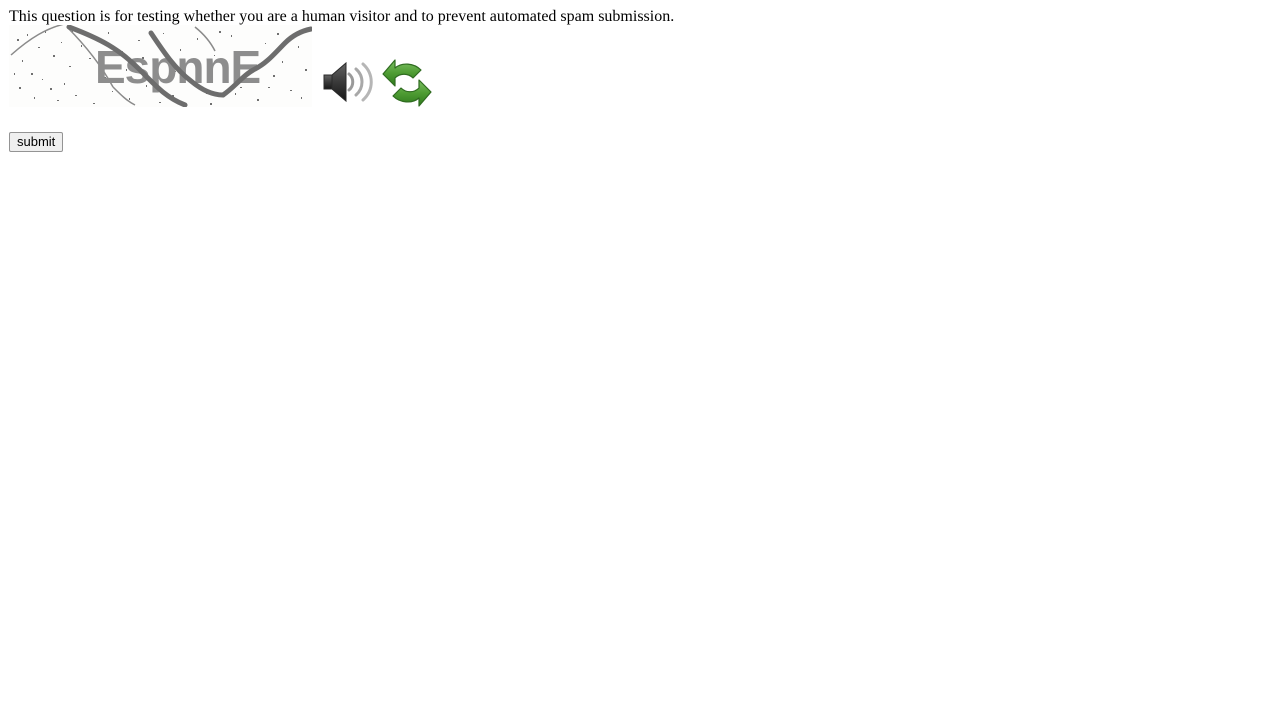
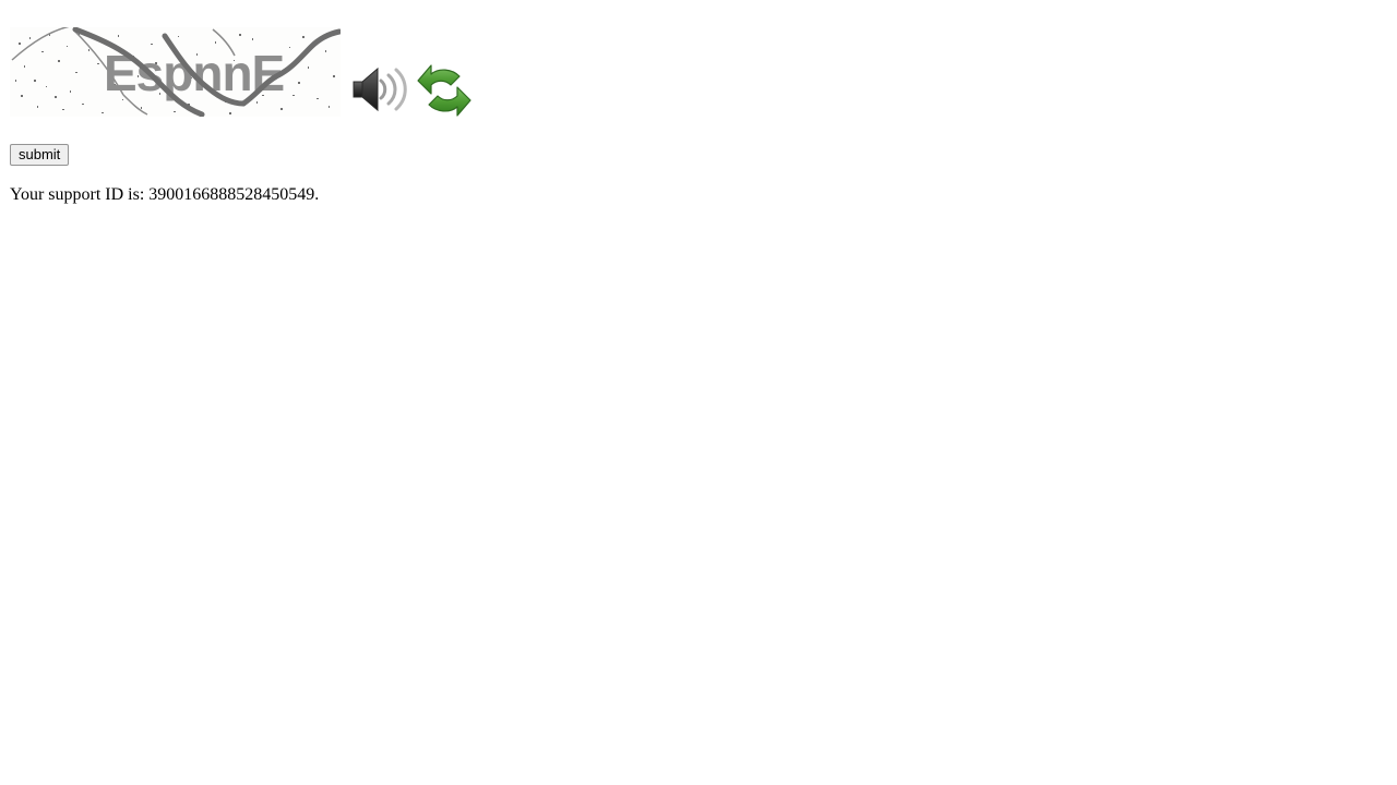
- This question is for testing whether you are a human visitor and to prevent automated spam submission.
  EpnnE
  submit
+ Your support ID is: 3900166888528450549.
